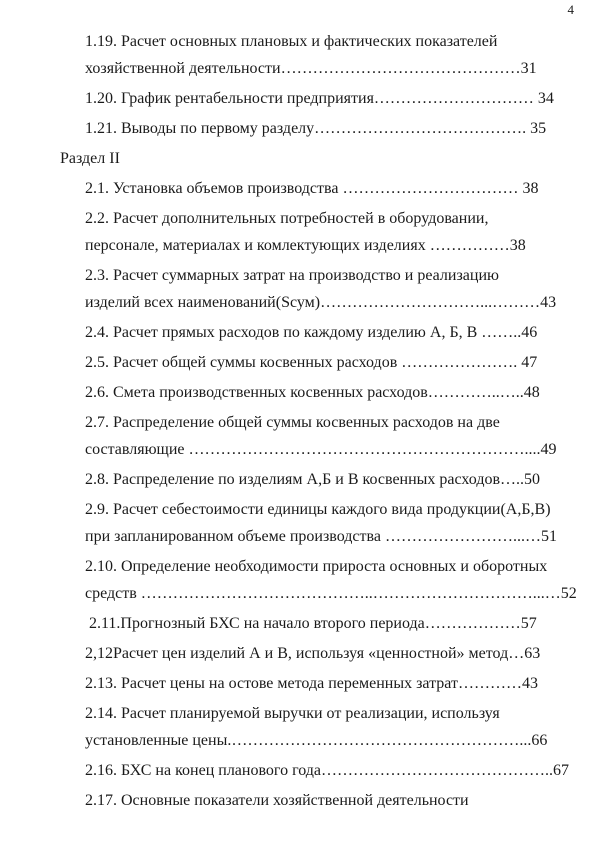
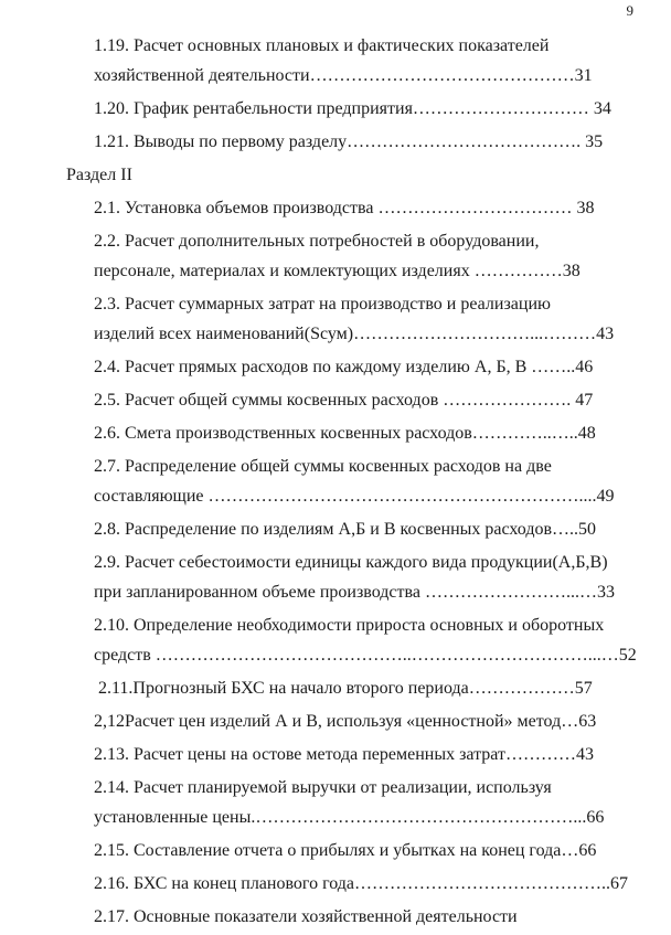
- 4
+ 9
  1.19. Расчет основных плановых и фактических показателей
  хозяйственной деятельности………………………………………31
  1.20. График рентабельности предприятия………………………… 34
  1.21. Выводы по первому разделу…………………………………. 35
  Раздел II
  2.1. Установка объемов производства …………………………… 38
  2.2. Расчет дополнительных потребностей в оборудовании,
  персонале, материалах и комлектующих изделиях ……………38
  2.3. Расчет суммарных затрат на производство и реализацию
  изделий всех наименований(Sсум)…………………………...………43
  2.4. Расчет прямых расходов по каждому изделию А, Б, В ……..46
  2.5. Расчет общей суммы косвенных расходов …………………. 47
  2.6. Смета производственных косвенных расходов…………..…..48
  2.7. Распределение общей суммы косвенных расходов на две
  составляющие ………………………………………………………....49
  2.8. Распределение по изделиям А,Б и В косвенных расходов…..50
  2.9. Расчет себестоимости единицы каждого вида продукции(А,Б,В)
- при запланированном объеме производства ……………………...…51
+ при запланированном объеме производства ……………………...…33
  2.10. Определение необходимости прироста основных и оборотных
  средств ……………………………………..…………………………...…52
  2.11.Прогнозный БХС на начало второго периода………………57
  2,12Расчет цен изделий А и В, используя «ценностной» метод…63
  2.13. Расчет цены на остове метода переменных затрат…………43
  2.14. Расчет планируемой выручки от реализации, используя
  установленные цены.………………………………………………...66
+ 2.15. Составление отчета о прибылях и убытках на конец года…66
  2.16. БХС на конец планового года……………………………………..67
  2.17. Основные показатели хозяйственной деятельности
